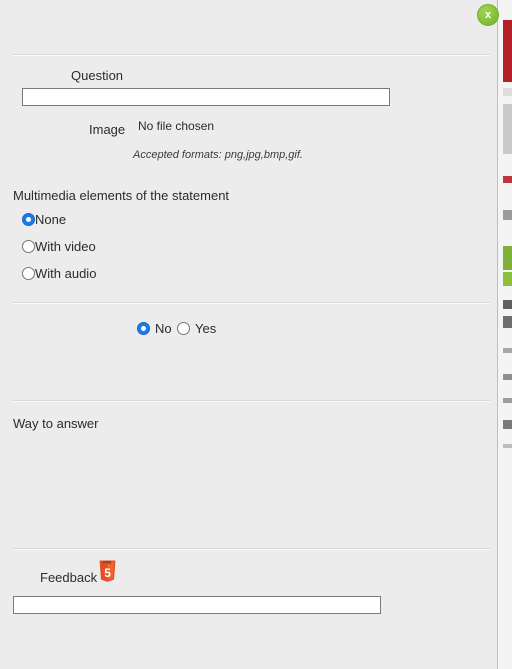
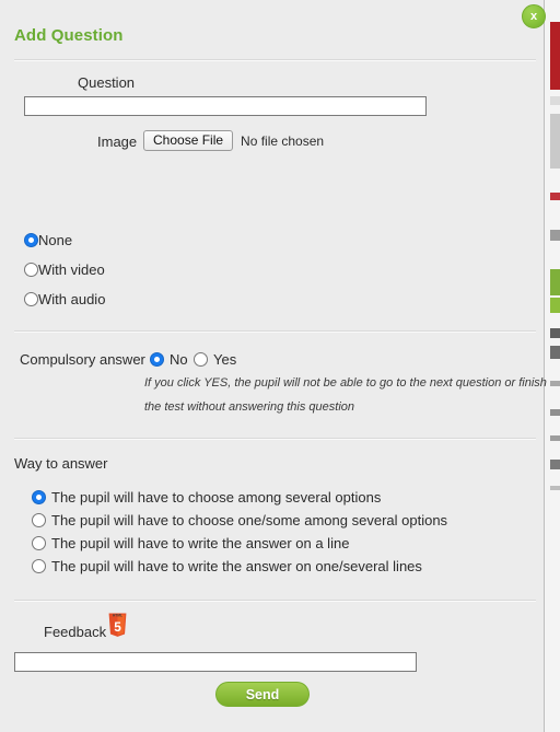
  x
+ Add Question
  Question
  Image
+ Choose File
  No file chosen
- Accepted formats: png,jpg,bmp,gif.
- Multimedia elements of the statement
  None
  With video
  With audio
+ Compulsory answer
  No
  Yes
+ If you click YES, the pupil will not be able to go to the next question or finish
+ the test without answering this question
  Way to answer
+ The pupil will have to choose among several options
+ The pupil will have to choose one/some among several options
+ The pupil will have to write the answer on a line
+ The pupil will have to write the answer on one/several lines
  Feedback
  5
+ Send
